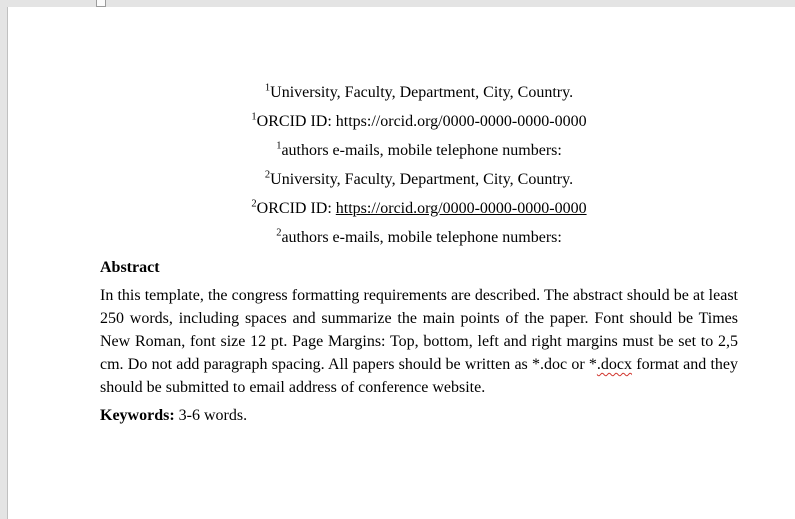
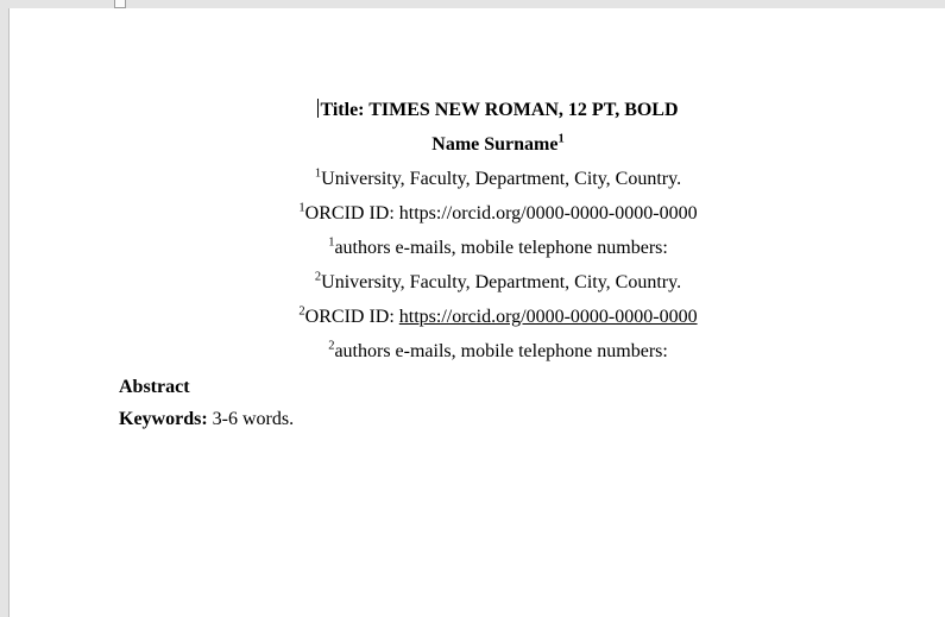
+ Title: TIMES NEW ROMAN, 12 PT, BOLD
+ Name Surname1
  1University, Faculty, Department, City, Country.
  1ORCID ID: https://orcid.org/0000-0000-0000-0000
  1authors e-mails, mobile telephone numbers:
  2University, Faculty, Department, City, Country.
  2ORCID ID: https://orcid.org/0000-0000-0000-0000
  2authors e-mails, mobile telephone numbers:
  Abstract
- In this template, the congress formatting requirements are described. The abstract should be at least 250 words, including spaces and summarize the main points of the paper. Font should be Times New Roman, font size 12 pt. Page Margins: Top, bottom, left and right margins must be set to 2,5 cm. Do not add paragraph spacing. All papers should be written as *.doc or *.docx format and they should be submitted to email address of conference website.
  Keywords: 3-6 words.
